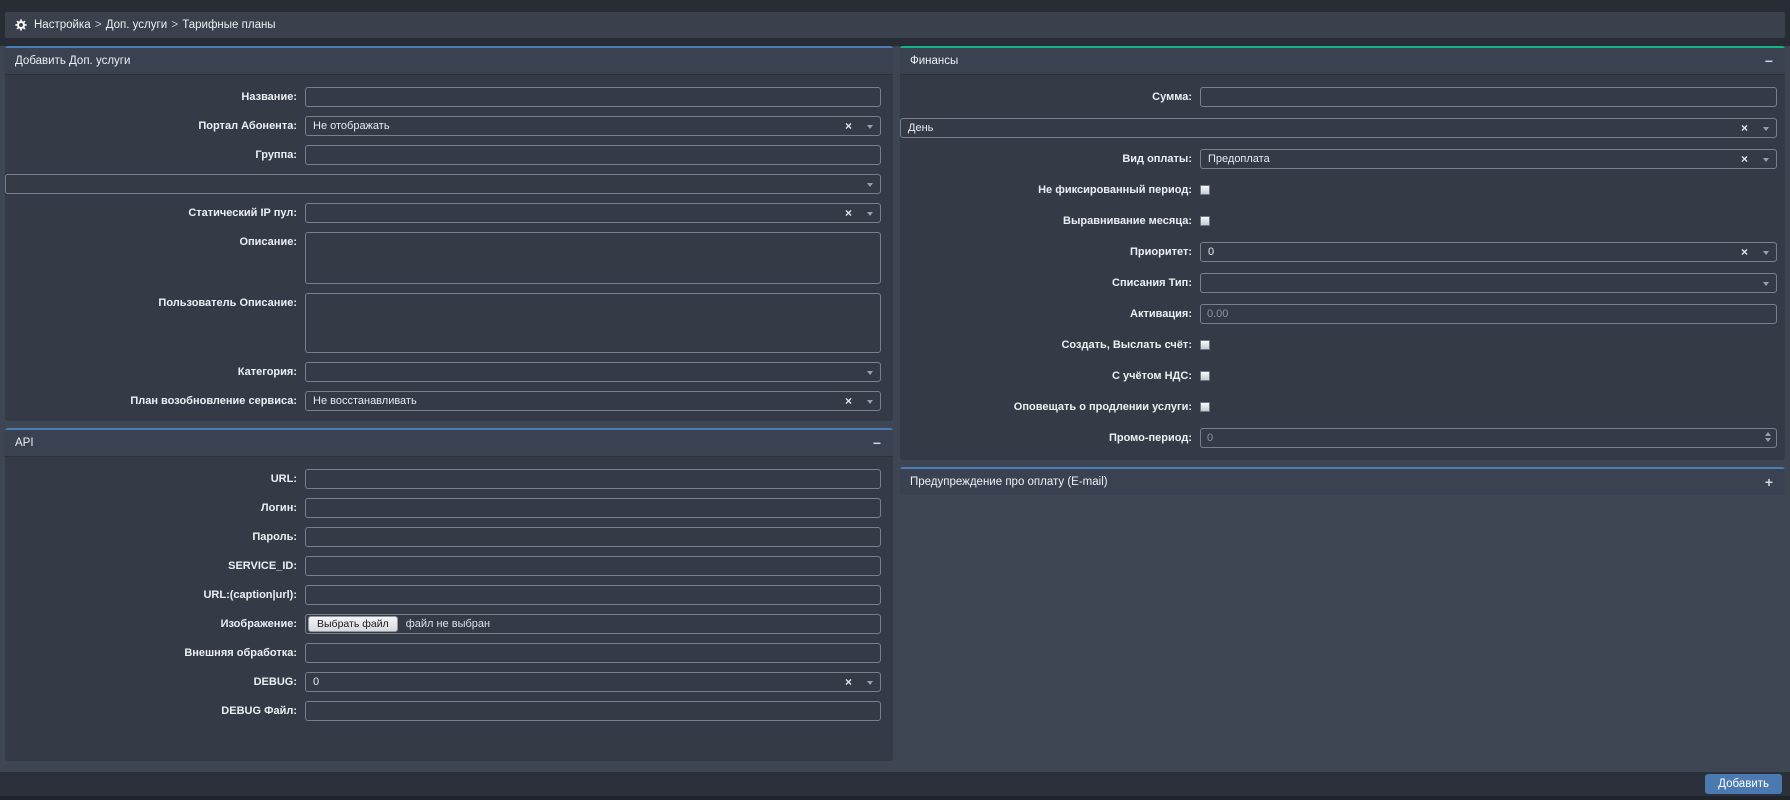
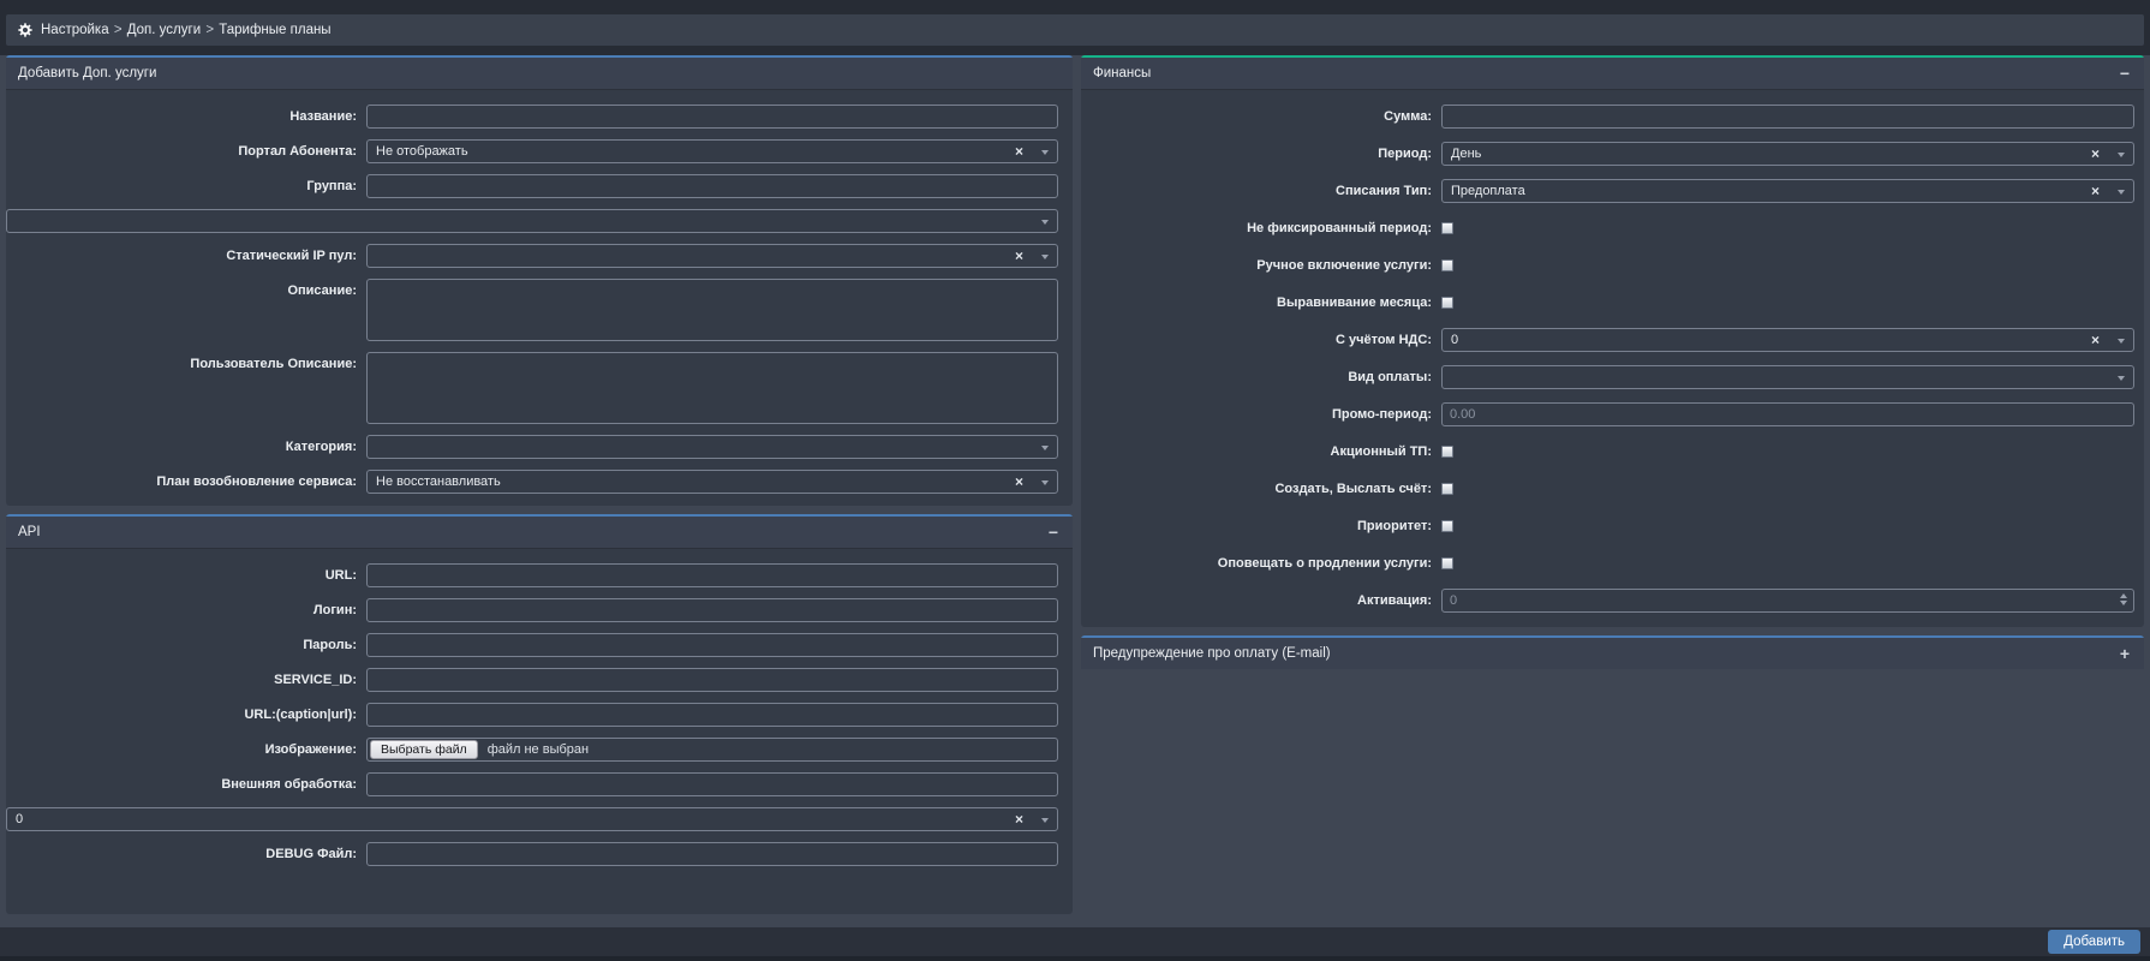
  Настройка > Доп. услуги > Тарифные планы
  Добавить Доп. услуги
  Название:
  Портал Абонента:
  Не отображать
  ×
  Группа:
  Статический IP пул:
  ×
  Описание:
  Пользователь Описание:
  Категория:
  План возобновление сервиса:
  Не восстанавливать
  ×
  API
  −
  URL:
  Логин:
  Пароль:
  SERVICE_ID:
  URL:(caption|url):
  Изображение:
  Выбрать файл
  файл не выбран
  Внешняя обработка:
- DEBUG:
  0
  ×
  DEBUG Файл:
  Финансы
  −
  Сумма:
+ Период:
  День
  ×
- Вид оплаты:
+ Списания Тип:
  Предоплата
  ×
  Не фиксированный период:
+ Ручное включение услуги:
  Выравнивание месяца:
- Приоритет:
+ С учётом НДС:
  0
  ×
- Списания Тип:
+ Вид оплаты:
- Активация:
+ Промо-период:
  0.00
+ Акционный ТП:
  Создать, Выслать счёт:
- С учётом НДС:
+ Приоритет:
  Оповещать о продлении услуги:
- Промо-период:
+ Активация:
  0
  Предупреждение про оплату (E-mail)
  +
  Добавить
